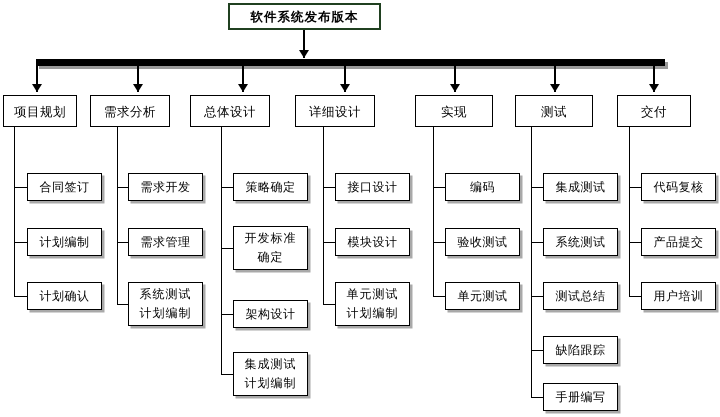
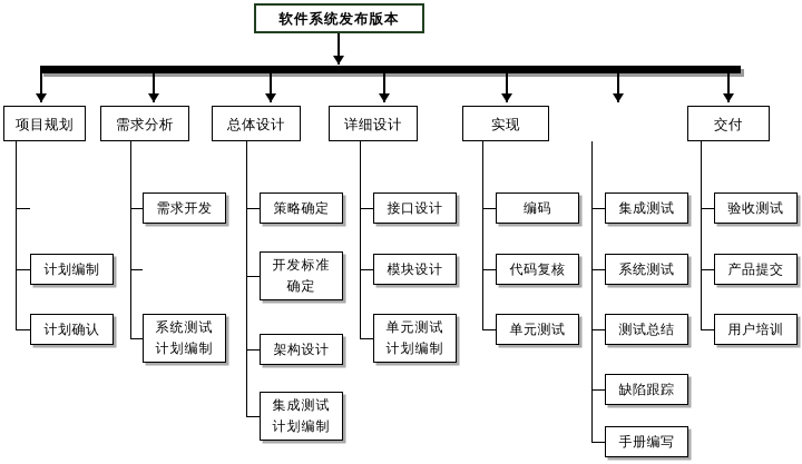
  软件系统发布版本
  项目规划
- 合同签订
  计划编制
  计划确认
  需求分析
  需求开发
- 需求管理
  系统测试
  计划编制
  总体设计
  策略确定
  开发标准
  确定
  架构设计
  集成测试
  计划编制
  详细设计
  接口设计
  模块设计
  单元测试
  计划编制
  实现
  编码
- 验收测试
+ 代码复核
  单元测试
- 测试
  集成测试
  系统测试
  测试总结
  缺陷跟踪
  手册编写
  交付
- 代码复核
+ 验收测试
  产品提交
  用户培训
